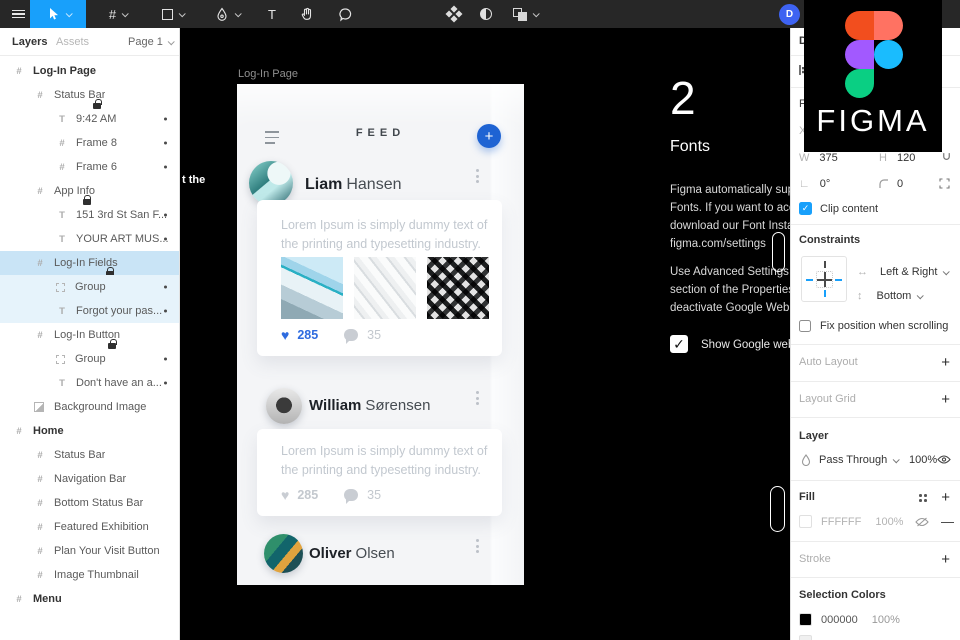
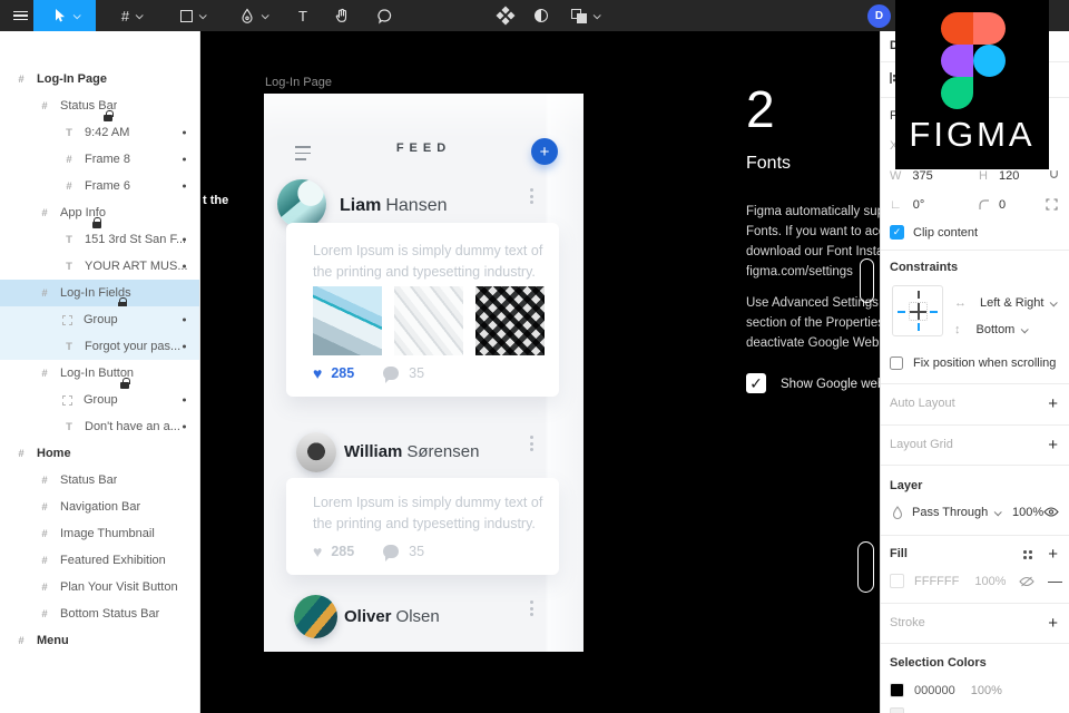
  #
  T
  D
- Layers
- Assets
- Page 1
  #
  Log-In Page
  #
  Status Bar
  T
  9:42 AM
  #
  Frame 8
  #
  Frame 6
  #
  App Info
  T
  151 3rd St San F..
  T
  YOUR ART MUS.
  #
  Log-In Fields
  Group
  T
  Forgot your pas...
  #
  Log-In Button
  Group
  T
  Don't have an a...
- Background Image
  #
  Home
  #
  Status Bar
  #
  Navigation Bar
  #
- Bottom Status Bar
+ Image Thumbnail
  #
  Featured Exhibition
  #
  Plan Your Visit Button
  #
- Image Thumbnail
+ Bottom Status Bar
  #
  Menu
  Log-In Page
  t the
  FEED
  +
  Liam Hansen
  Lorem Ipsum is simply dummy text of
  the printing and typesetting industry.
  ♥
  285
  35
  William Sørensen
  Lorem Ipsum is simply dummy text of
  the printing and typesetting industry.
  ♥
  285
  35
  Oliver Olsen
  2
  Fonts
  Figma automatically su
  Fonts. If you want to ac
  download our Font Inst
  figma.com/settings
  Use Advanced Settings
  section of the Propertie
  deactivate Google Web
  ✓
  Show Google we
  X
  W
  375
  H
  120
  ∟
  0°
  0
  ✓
  Clip content
  Constraints
  ↔
  Left & Right
  ↕
  Bottom
  Fix position when scrolling
  Auto Layout
  +
  Layout Grid
  +
  Layer
  Pass Through
  100%
  Fill
  +
  FFFFFF
  100%
  —
  Stroke
  +
  Selection Colors
  000000
  100%
  FIGMA
